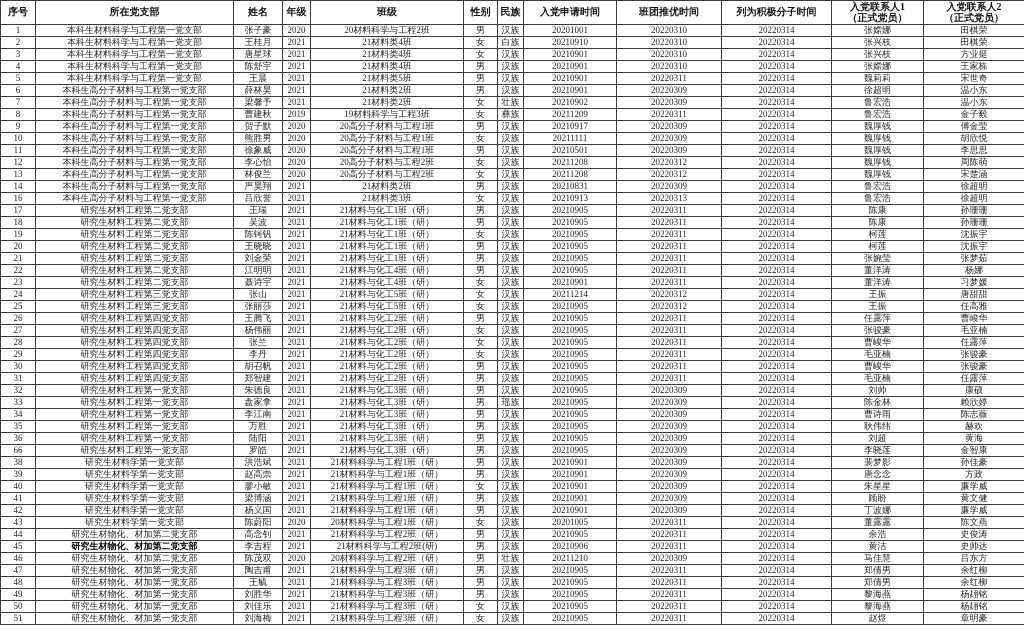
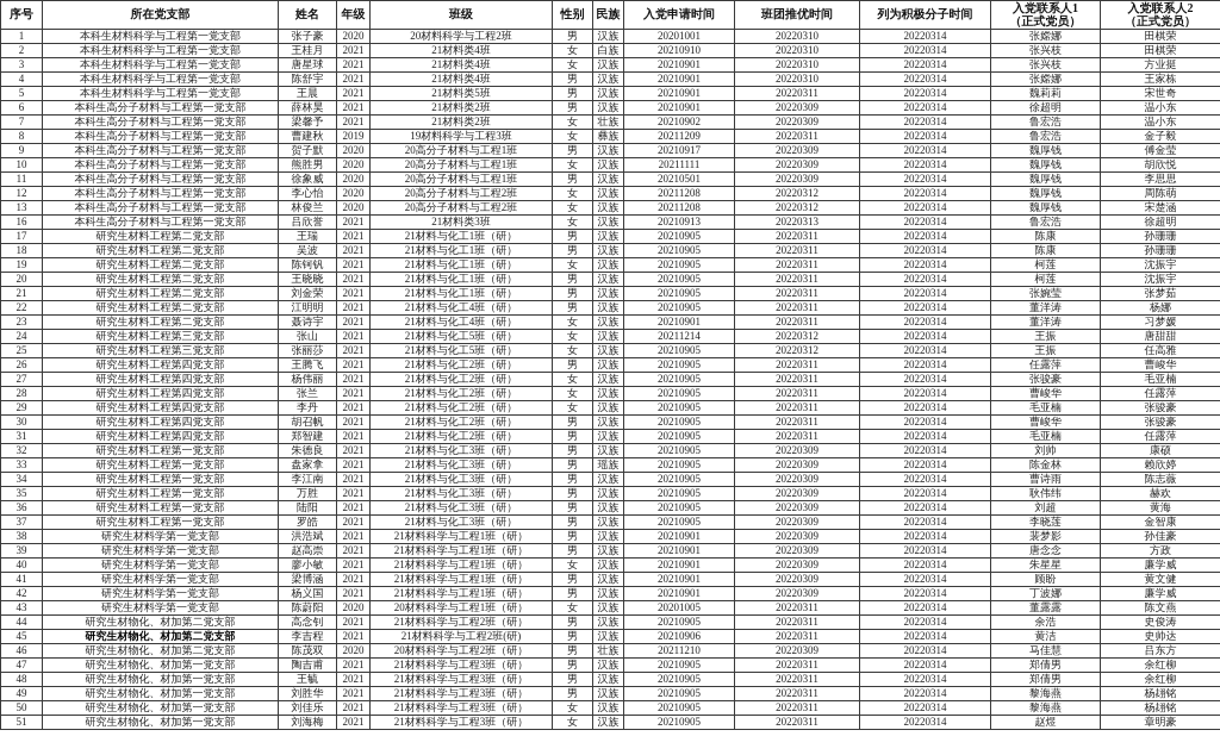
  序号	所在党支部	姓名	年级	班级	性别	民族	入党申请时间	班团推优时间	列为积极分子时间	入党联系人1 （正式党员）	入党联系人2 （正式党员）
  1	本科生材料科学与工程第一党支部	张子豪	2020	20材料科学与工程2班	男	汉族	20201001	20220310	20220314	张嫦娜	田棋荣
  2	本科生材料科学与工程第一党支部	王桂月	2021	21材料类4班	女	白族	20210910	20220310	20220314	张兴枝	田棋荣
  3	本科生材料科学与工程第一党支部	唐星球	2021	21材料类4班	女	汉族	20210901	20220310	20220314	张兴枝	方业挺
  4	本科生材料科学与工程第一党支部	陈舒宇	2021	21材料类4班	男	汉族	20210901	20220310	20220314	张嫦娜	王家栋
  5	本科生材料科学与工程第一党支部	王晨	2021	21材料类5班	男	汉族	20210901	20220311	20220314	魏莉莉	宋世奇
  6	本科生高分子材料与工程第一党支部	薛林昊	2021	21材料类2班	男	汉族	20210901	20220309	20220314	徐超明	温小东
  7	本科生高分子材料与工程第一党支部	梁馨予	2021	21材料类2班	女	壮族	20210902	20220309	20220314	鲁宏浩	温小东
  8	本科生高分子材料与工程第一党支部	曹建秋	2019	19材料科学与工程3班	女	彝族	20211209	20220311	20220314	鲁宏浩	金子毅
  9	本科生高分子材料与工程第一党支部	贺子默	2020	20高分子材料与工程1班	男	汉族	20210917	20220309	20220314	魏厚钱	傅金莹
  10	本科生高分子材料与工程第一党支部	熊胜男	2020	20高分子材料与工程1班	女	汉族	20211111	20220309	20220314	魏厚钱	胡欣悦
  11	本科生高分子材料与工程第一党支部	徐象威	2020	20高分子材料与工程1班	男	汉族	20210501	20220309	20220314	魏厚钱	李思思
  12	本科生高分子材料与工程第一党支部	李心怡	2020	20高分子材料与工程2班	女	汉族	20211208	20220312	20220314	魏厚钱	周陈萌
  13	本科生高分子材料与工程第一党支部	林俊兰	2020	20高分子材料与工程2班	女	汉族	20211208	20220312	20220314	魏厚钱	宋楚涵
- 14	本科生高分子材料与工程第一党支部	严昊翔	2021	21材料类2班	男	汉族	20210831	20220309	20220314	鲁宏浩	徐超明
  16	本科生高分子材料与工程第一党支部	吕欣誉	2021	21材料类3班	女	汉族	20210913	20220313	20220314	鲁宏浩	徐超明
  17	研究生材料工程第二党支部	王瑞	2021	21材料与化工1班（研）	男	汉族	20210905	20220311	20220314	陈康	孙珊珊
  18	研究生材料工程第二党支部	吴波	2021	21材料与化工1班（研）	男	汉族	20210905	20220311	20220314	陈康	孙珊珊
  19	研究生材料工程第二党支部	陈钶钒	2021	21材料与化工1班（研）	女	汉族	20210905	20220311	20220314	柯莲	沈振宇
  20	研究生材料工程第二党支部	王晓晓	2021	21材料与化工1班（研）	男	汉族	20210905	20220311	20220314	柯莲	沈振宇
  21	研究生材料工程第二党支部	刘金荣	2021	21材料与化工1班（研）	男	汉族	20210905	20220311	20220314	张婉莹	张梦茹
  22	研究生材料工程第二党支部	江明明	2021	21材料与化工4班（研）	男	汉族	20210905	20220311	20220314	董洋涛	杨娜
  23	研究生材料工程第二党支部	聂诗宇	2021	21材料与化工4班（研）	女	汉族	20210901	20220311	20220314	董洋涛	习梦媛
  24	研究生材料工程第三党支部	张山	2021	21材料与化工5班（研）	女	汉族	20211214	20220312	20220314	王振	唐甜甜
  25	研究生材料工程第三党支部	张丽莎	2021	21材料与化工5班（研）	女	汉族	20210905	20220312	20220314	王振	任高雅
  26	研究生材料工程第四党支部	王腾飞	2021	21材料与化工2班（研）	男	汉族	20210905	20220311	20220314	任露萍	曹峻华
  27	研究生材料工程第四党支部	杨伟丽	2021	21材料与化工2班（研）	女	汉族	20210905	20220311	20220314	张骏豪	毛亚楠
  28	研究生材料工程第四党支部	张兰	2021	21材料与化工2班（研）	女	汉族	20210905	20220311	20220314	曹峻华	任露萍
  29	研究生材料工程第四党支部	李丹	2021	21材料与化工2班（研）	女	汉族	20210905	20220311	20220314	毛亚楠	张骏豪
  30	研究生材料工程第四党支部	胡召帆	2021	21材料与化工2班（研）	男	汉族	20210905	20220311	20220314	曹峻华	张骏豪
  31	研究生材料工程第四党支部	郑智建	2021	21材料与化工2班（研）	男	汉族	20210905	20220311	20220314	毛亚楠	任露萍
  32	研究生材料工程第一党支部	朱德良	2021	21材料与化工3班（研）	男	汉族	20210905	20220309	20220314	刘帅	康硕
  33	研究生材料工程第一党支部	盘家拿	2021	21材料与化工3班（研）	男	瑶族	20210905	20220309	20220314	陈金林	赖欣婷
  34	研究生材料工程第一党支部	李江南	2021	21材料与化工3班（研）	男	汉族	20210905	20220309	20220314	曹诗雨	陈志薇
  35	研究生材料工程第一党支部	万胜	2021	21材料与化工3班（研）	男	汉族	20210905	20220309	20220314	耿伟纬	赫欢
  36	研究生材料工程第一党支部	陆阳	2021	21材料与化工3班（研）	男	汉族	20210905	20220309	20220314	刘超	黄海
- 66	研究生材料工程第一党支部	罗皓	2021	21材料与化工3班（研）	男	汉族	20210905	20220309	20220314	李晓莲	金智康
+ 37	研究生材料工程第一党支部	罗皓	2021	21材料与化工3班（研）	男	汉族	20210905	20220309	20220314	李晓莲	金智康
  38	研究生材料学第一党支部	洪浩斌	2021	21材料科学与工程1班（研）	男	汉族	20210901	20220309	20220314	裴梦影	孙佳豪
  39	研究生材料学第一党支部	赵高崇	2021	21材料科学与工程1班（研）	男	汉族	20210901	20220309	20220314	唐念念	方政
  40	研究生材料学第一党支部	廖小敏	2021	21材料科学与工程1班（研）	女	汉族	20210901	20220309	20220314	朱星星	廉学威
  41	研究生材料学第一党支部	梁博涵	2021	21材料科学与工程1班（研）	男	汉族	20210901	20220309	20220314	顾盼	黄文健
  42	研究生材料学第一党支部	杨义国	2021	21材料科学与工程1班（研）	男	汉族	20210901	20220309	20220314	丁波娜	廉学威
  43	研究生材料学第一党支部	陈蔚阳	2020	20材料科学与工程1班（研）	女	汉族	20201005	20220311	20220314	董露露	陈文燕
  44	研究生材物化、材加第二党支部	高念钊	2021	21材料科学与工程2班（研）	男	汉族	20210905	20220311	20220314	余浩	史俊涛
  45	研究生材物化、材加第二党支部	李吉程	2021	21材料科学与工程2班(研)	男	汉族	20210906	20220311	20220314	黄洁	史帅达
  46	研究生材物化、材加第二党支部	陈茂双	2020	20材料科学与工程2班（研）	男	壮族	20211210	20220309	20220314	马佳慧	吕东方
  47	研究生材物化、材加第一党支部	陶吉甫	2021	21材料科学与工程3班（研）	男	汉族	20210905	20220311	20220314	郑倩男	余红柳
  48	研究生材物化、材加第一党支部	王毓	2021	21材料科学与工程3班（研）	男	汉族	20210905	20220311	20220314	郑倩男	余红柳
  49	研究生材物化、材加第一党支部	刘胜华	2021	21材料科学与工程3班（研）	男	汉族	20210905	20220311	20220314	黎海燕	杨翃铭
  50	研究生材物化、材加第一党支部	刘佳乐	2021	21材料科学与工程3班（研）	女	汉族	20210905	20220311	20220314	黎海燕	杨翃铭
  51	研究生材物化、材加第一党支部	刘海梅	2021	21材料科学与工程3班（研）	女	汉族	20210905	20220311	20220314	赵煜	章明豪
